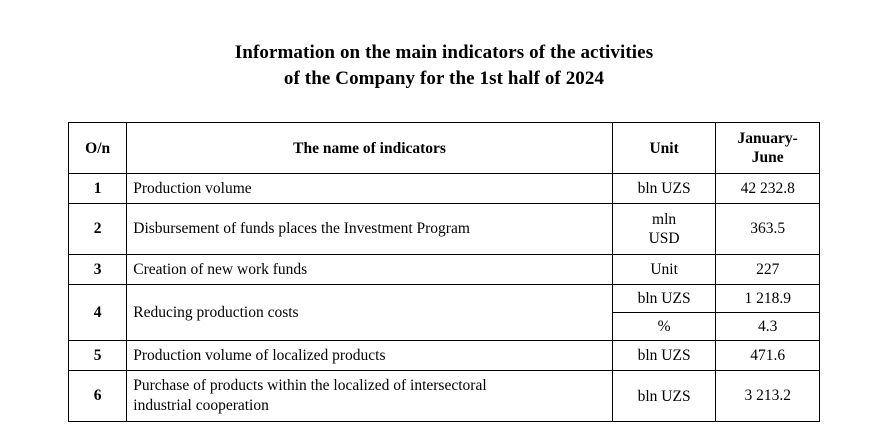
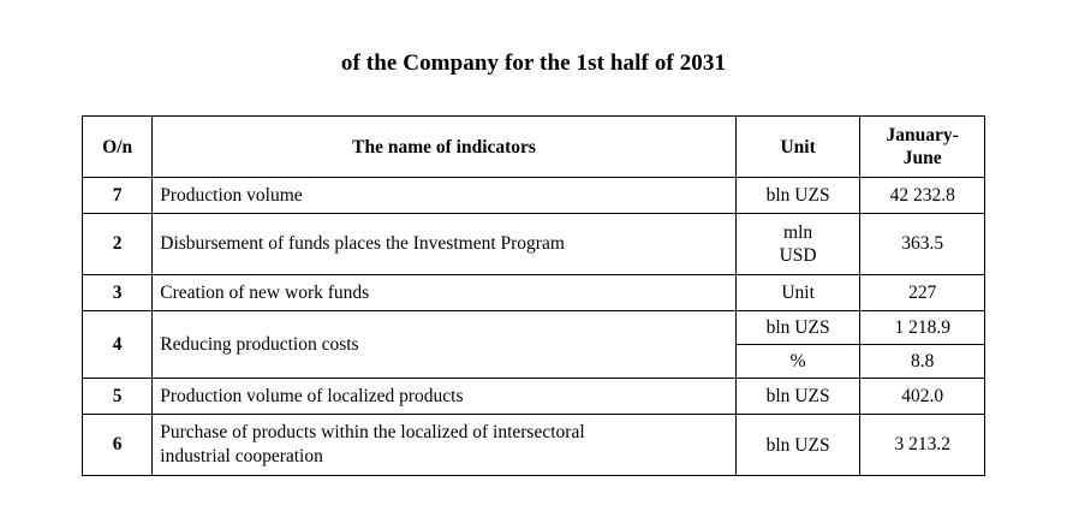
- Information on the main indicators of the activities
- of the Company for the 1st half of 2024
+ of the Company for the 1st half of 2031
  O/n	The name of indicators	Unit	January- June
- 1	Production volume	bln UZS	42 232.8
+ 7	Production volume	bln UZS	42 232.8
  2	Disbursement of funds places the Investment Program	mln USD	363.5
  3	Creation of new work funds	Unit	227
  4	Reducing production costs	bln UZS	1 218.9
- %	4.3
+ %	8.8
- 5	Production volume of localized products	bln UZS	471.6
+ 5	Production volume of localized products	bln UZS	402.0
  6	Purchase of products within the localized of intersectoral industrial cooperation	bln UZS	3 213.2
